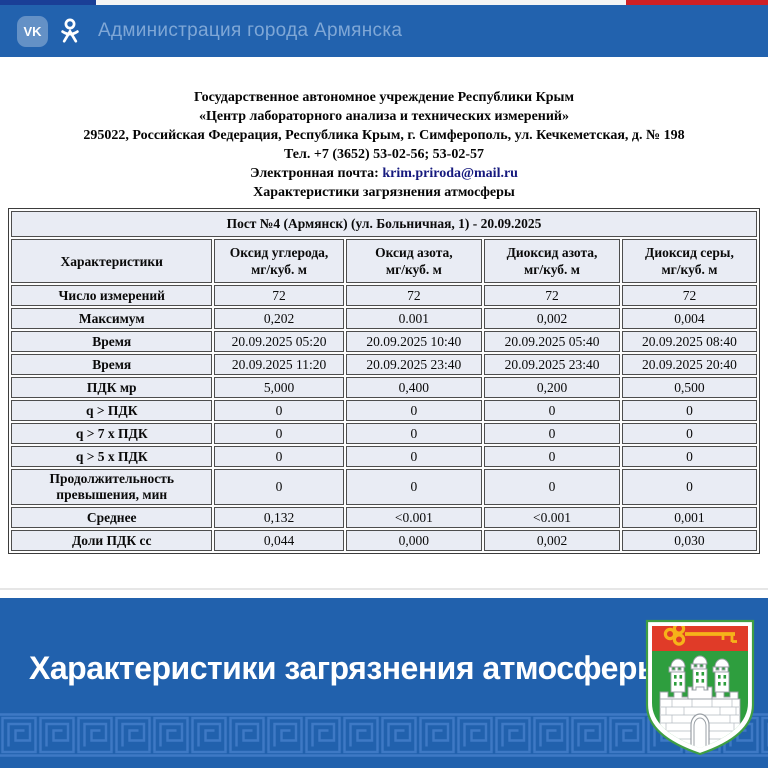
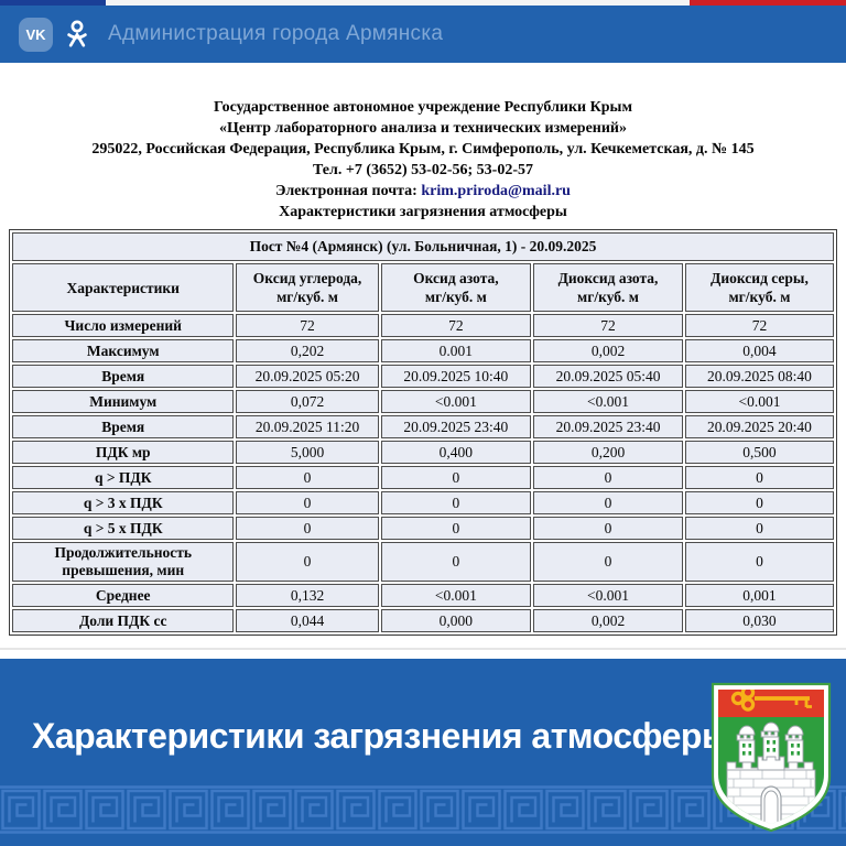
  VK
  Администрация города Армянска
  Государственное автономное учреждение Республики Крым
  «Центр лабораторного анализа и технических измерений»
- 295022, Российская Федерация, Республика Крым, г. Симферополь, ул. Кечкеметская, д. № 198
+ 295022, Российская Федерация, Республика Крым, г. Симферополь, ул. Кечкеметская, д. № 145
  Тел. +7 (3652) 53-02-56; 53-02-57
  Электронная почта: krim.priroda@mail.ru
  Характеристики загрязнения атмосферы
  Пост №4 (Армянск) (ул. Больничная, 1) - 20.09.2025
  Характеристики	Оксид углерода, мг/куб. м	Оксид азота, мг/куб. м	Диоксид азота, мг/куб. м	Диоксид серы, мг/куб. м
  Число измерений	72	72	72	72
  Максимум	0,202	0.001	0,002	0,004
  Время	20.09.2025 05:20	20.09.2025 10:40	20.09.2025 05:40	20.09.2025 08:40
+ Минимум	0,072	<0.001	<0.001	<0.001
  Время	20.09.2025 11:20	20.09.2025 23:40	20.09.2025 23:40	20.09.2025 20:40
  ПДК мр	5,000	0,400	0,200	0,500
  q > ПДК	0	0	0	0
- q > 7 х ПДК	0	0	0	0
+ q > 3 х ПДК	0	0	0	0
  q > 5 х ПДК	0	0	0	0
  Продолжительность превышения, мин	0	0	0	0
  Среднее	0,132	<0.001	<0.001	0,001
  Доли ПДК сс	0,044	0,000	0,002	0,030
  Характеристики загрязнения атмосфер
